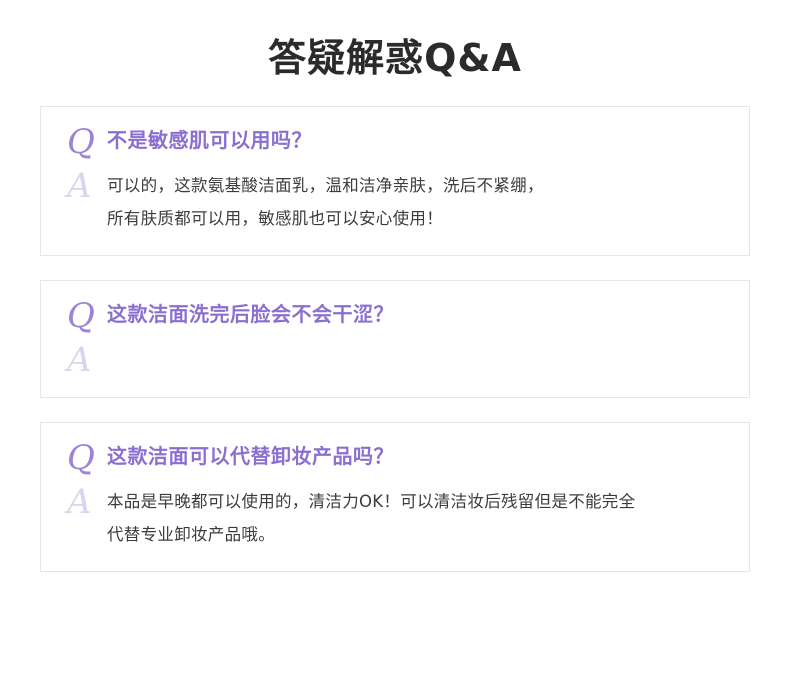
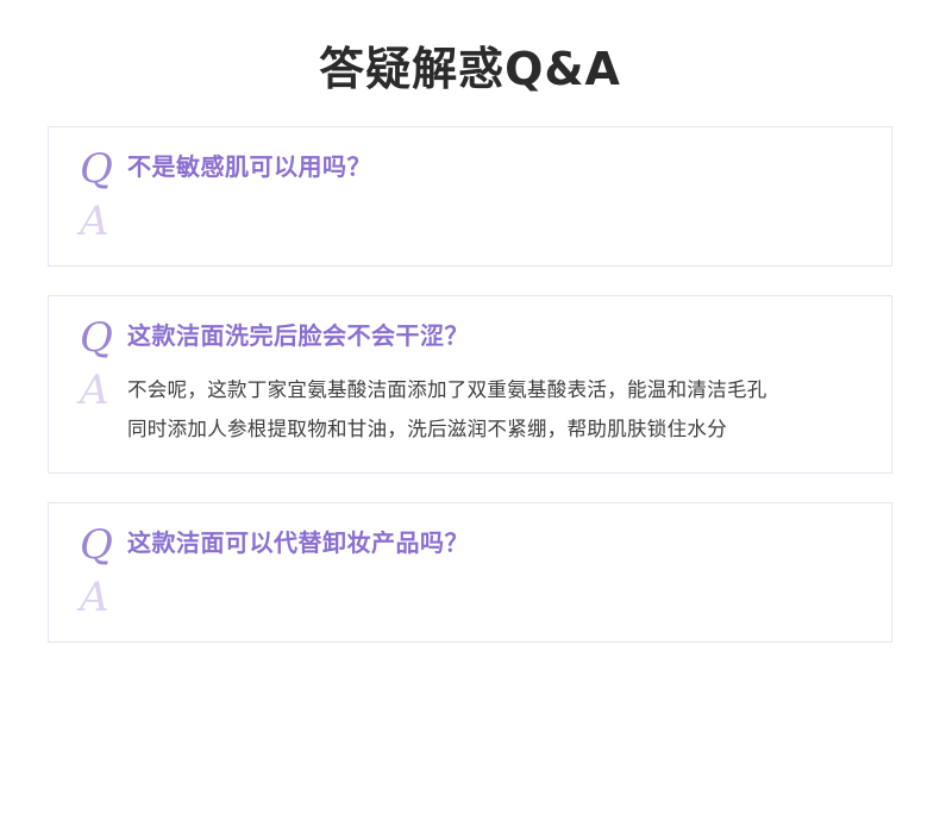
  答疑解惑Q&A
  Q
  不是敏感肌可以用吗？
  A
- 可以的，这款氨基酸洁面乳，温和洁净亲肤，洗后不紧绷，
- 所有肤质都可以用，敏感肌也可以安心使用！
  Q
  这款洁面洗完后脸会不会干涩？
  A
+ 不会呢，这款丁家宜氨基酸洁面添加了双重氨基酸表活，能温和清洁毛孔
+ 同时添加人参根提取物和甘油，洗后滋润不紧绷，帮助肌肤锁住水分
  Q
  这款洁面可以代替卸妆产品吗？
  A
- 本品是早晚都可以使用的，清洁力OK！可以清洁妆后残留但是不能完全
- 代替专业卸妆产品哦。
